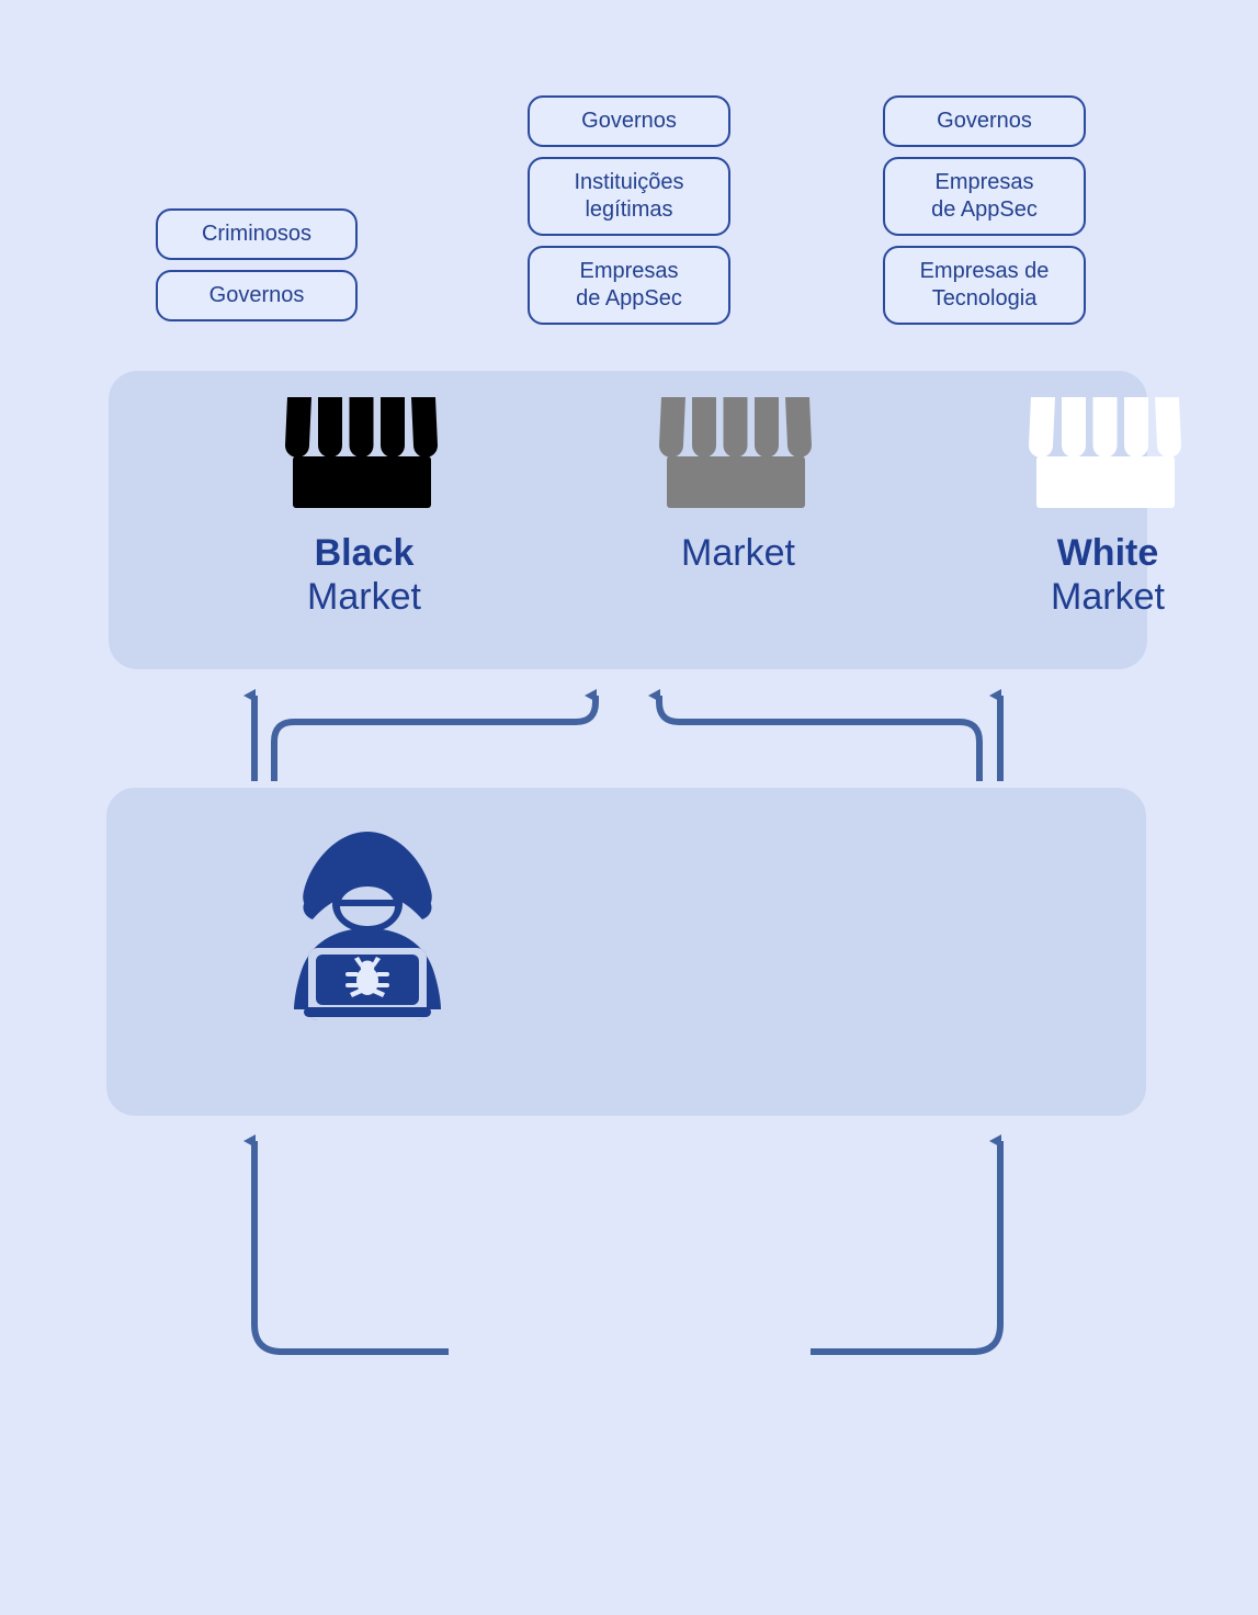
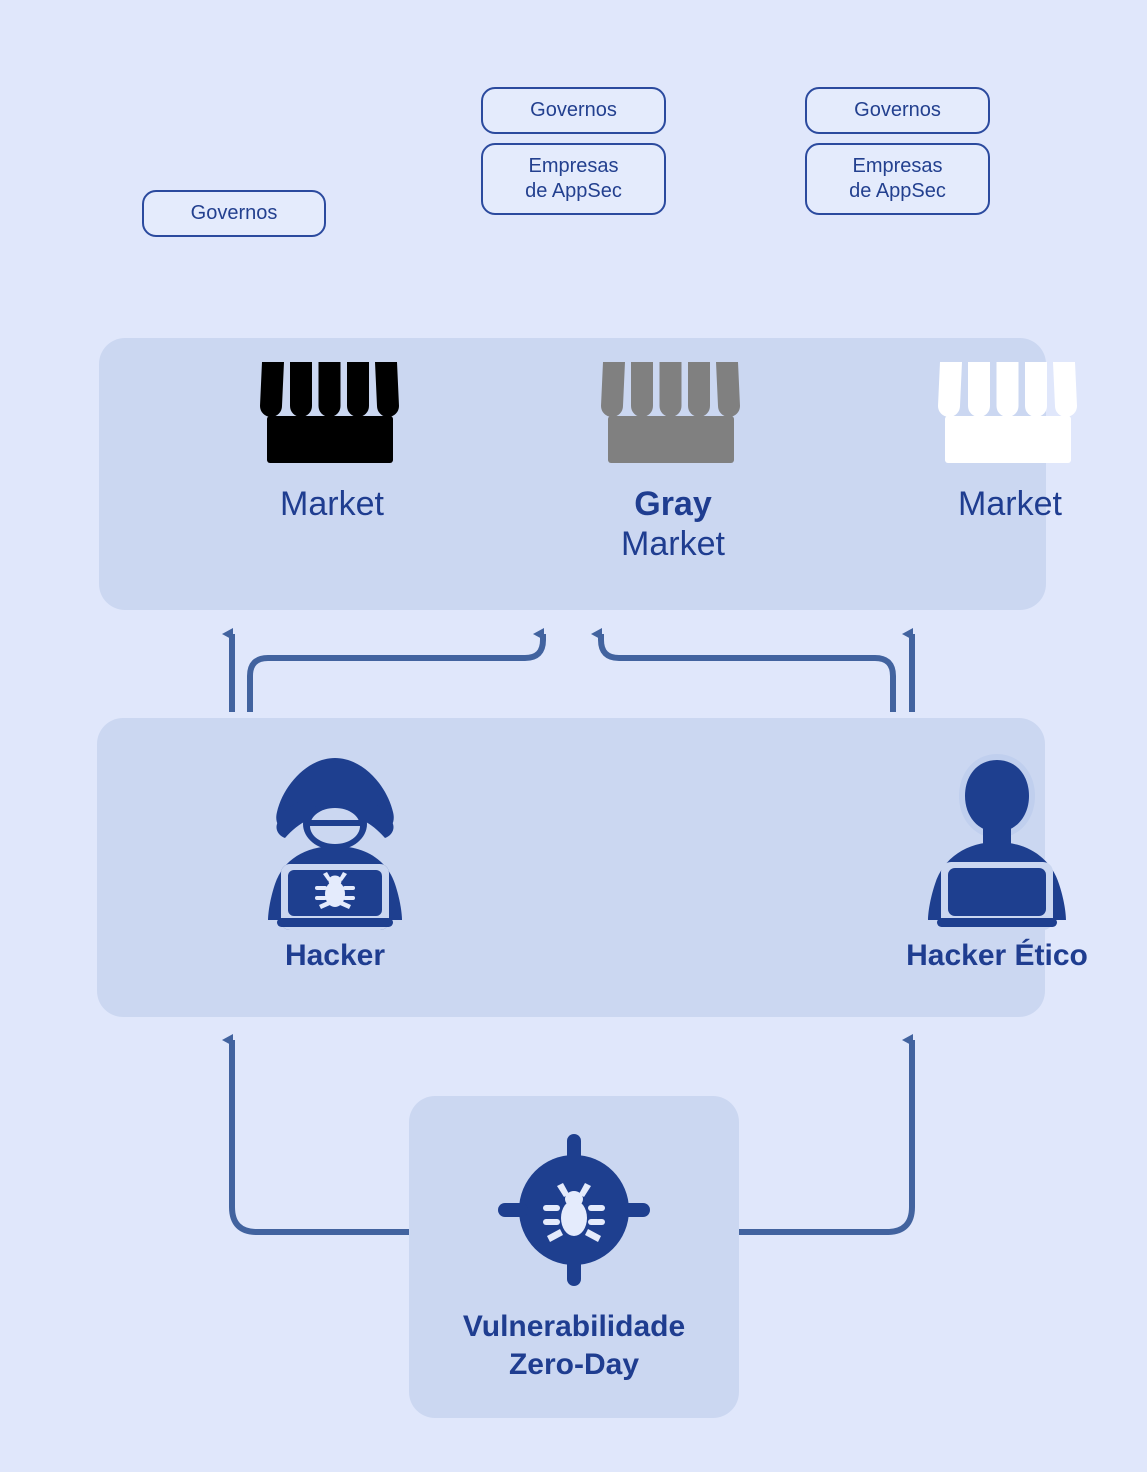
- Criminosos
  Governos
  Governos
- Instituições
- legítimas
  Empresas
  de AppSec
  Governos
  Empresas
  de AppSec
- Empresas de
- Tecnologia
- Black
  Market
+ Gray
  Market
- White
  Market
+ Hacker
+ Hacker Ético
+ Vulnerabilidade
+ Zero-Day
